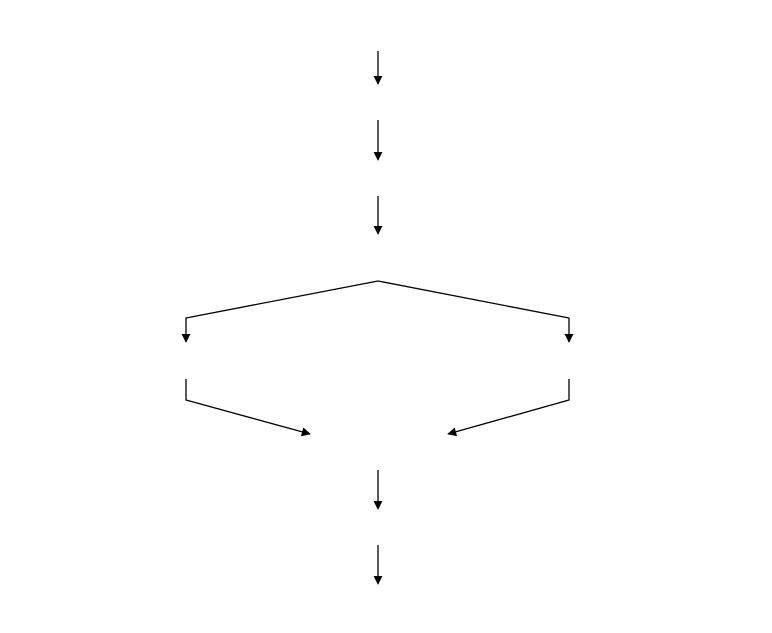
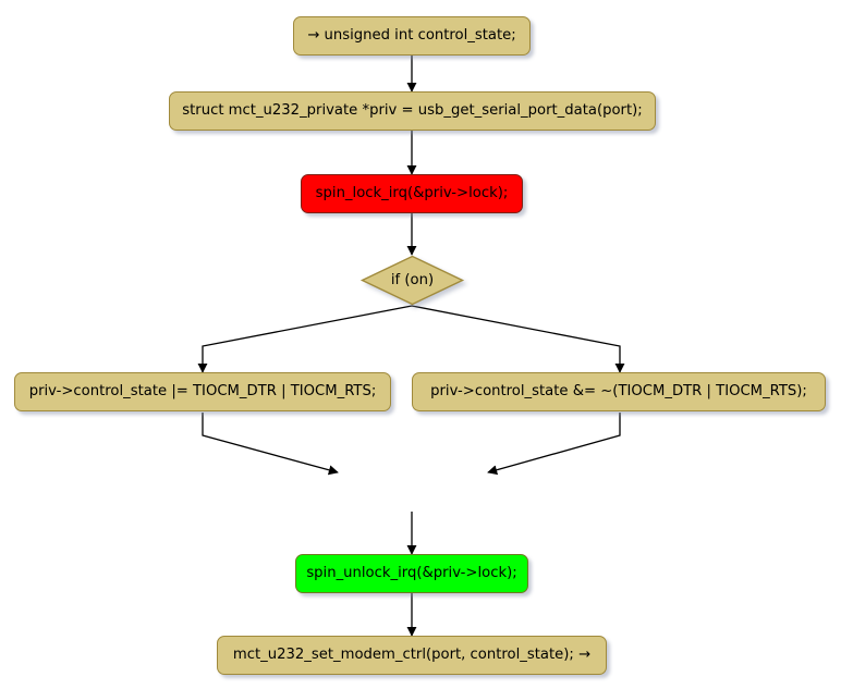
+ → unsigned int control_state;
+ struct mct_u232_private *priv = usb_get_serial_port_data(port);
+ spin_lock_irq(&priv->lock);
+ if (on)
+ priv->control_state |= TIOCM_DTR | TIOCM_RTS;
+ priv->control_state &= ~(TIOCM_DTR | TIOCM_RTS);
+ spin_unlock_irq(&priv->lock);
+ mct_u232_set_modem_ctrl(port, control_state); →
